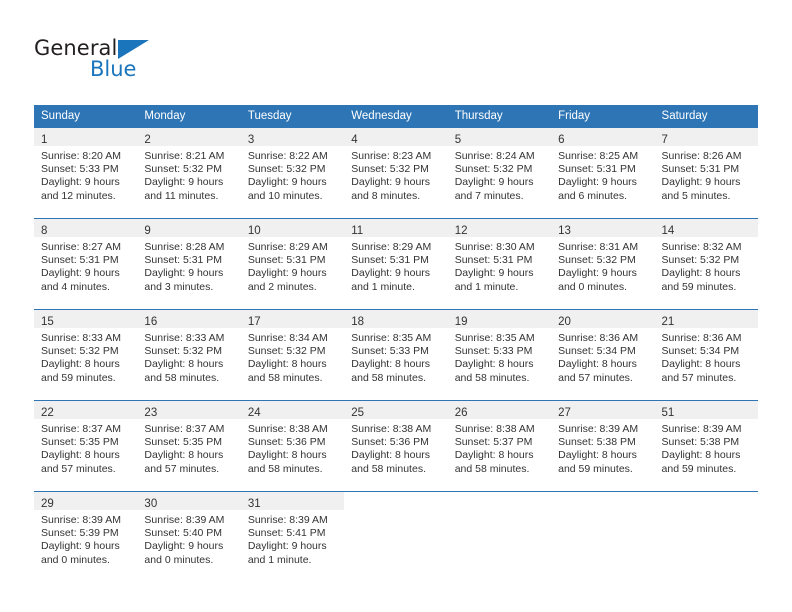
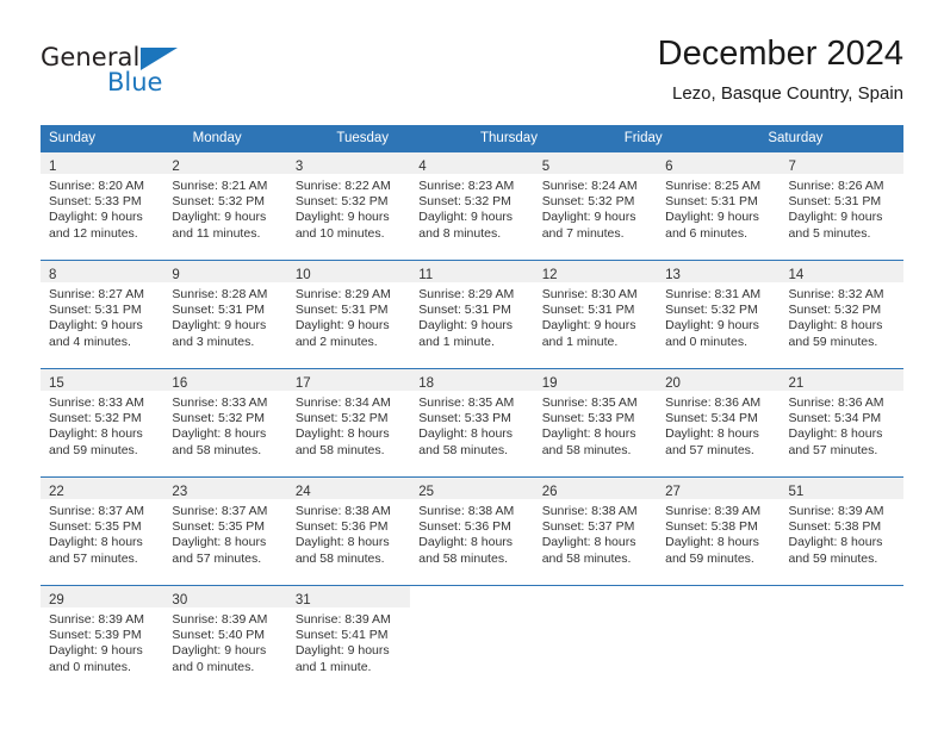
  General
  Blue
+ December 2024
+ Lezo, Basque Country, Spain
  Sunday
  Monday
  Tuesday
- Wednesday
  Thursday
  Friday
  Saturday
  1
  Sunrise: 8:20 AM
  Sunset: 5:33 PM
  Daylight: 9 hours
  and 12 minutes.
  2
  Sunrise: 8:21 AM
  Sunset: 5:32 PM
  Daylight: 9 hours
  and 11 minutes.
  3
  Sunrise: 8:22 AM
  Sunset: 5:32 PM
  Daylight: 9 hours
  and 10 minutes.
  4
  Sunrise: 8:23 AM
  Sunset: 5:32 PM
  Daylight: 9 hours
  and 8 minutes.
  5
  Sunrise: 8:24 AM
  Sunset: 5:32 PM
  Daylight: 9 hours
  and 7 minutes.
  6
  Sunrise: 8:25 AM
  Sunset: 5:31 PM
  Daylight: 9 hours
  and 6 minutes.
  7
  Sunrise: 8:26 AM
  Sunset: 5:31 PM
  Daylight: 9 hours
  and 5 minutes.
  8
  Sunrise: 8:27 AM
  Sunset: 5:31 PM
  Daylight: 9 hours
  and 4 minutes.
  9
  Sunrise: 8:28 AM
  Sunset: 5:31 PM
  Daylight: 9 hours
  and 3 minutes.
  10
  Sunrise: 8:29 AM
  Sunset: 5:31 PM
  Daylight: 9 hours
  and 2 minutes.
  11
  Sunrise: 8:29 AM
  Sunset: 5:31 PM
  Daylight: 9 hours
  and 1 minute.
  12
  Sunrise: 8:30 AM
  Sunset: 5:31 PM
  Daylight: 9 hours
  and 1 minute.
  13
  Sunrise: 8:31 AM
  Sunset: 5:32 PM
  Daylight: 9 hours
  and 0 minutes.
  14
  Sunrise: 8:32 AM
  Sunset: 5:32 PM
  Daylight: 8 hours
  and 59 minutes.
  15
  Sunrise: 8:33 AM
  Sunset: 5:32 PM
  Daylight: 8 hours
  and 59 minutes.
  16
  Sunrise: 8:33 AM
  Sunset: 5:32 PM
  Daylight: 8 hours
  and 58 minutes.
  17
  Sunrise: 8:34 AM
  Sunset: 5:32 PM
  Daylight: 8 hours
  and 58 minutes.
  18
  Sunrise: 8:35 AM
  Sunset: 5:33 PM
  Daylight: 8 hours
  and 58 minutes.
  19
  Sunrise: 8:35 AM
  Sunset: 5:33 PM
  Daylight: 8 hours
  and 58 minutes.
  20
  Sunrise: 8:36 AM
  Sunset: 5:34 PM
  Daylight: 8 hours
  and 57 minutes.
  21
  Sunrise: 8:36 AM
  Sunset: 5:34 PM
  Daylight: 8 hours
  and 57 minutes.
  22
  Sunrise: 8:37 AM
  Sunset: 5:35 PM
  Daylight: 8 hours
  and 57 minutes.
  23
  Sunrise: 8:37 AM
  Sunset: 5:35 PM
  Daylight: 8 hours
  and 57 minutes.
  24
  Sunrise: 8:38 AM
  Sunset: 5:36 PM
  Daylight: 8 hours
  and 58 minutes.
  25
  Sunrise: 8:38 AM
  Sunset: 5:36 PM
  Daylight: 8 hours
  and 58 minutes.
  26
  Sunrise: 8:38 AM
  Sunset: 5:37 PM
  Daylight: 8 hours
  and 58 minutes.
  27
  Sunrise: 8:39 AM
  Sunset: 5:38 PM
  Daylight: 8 hours
  and 59 minutes.
  51
  Sunrise: 8:39 AM
  Sunset: 5:38 PM
  Daylight: 8 hours
  and 59 minutes.
  29
  Sunrise: 8:39 AM
  Sunset: 5:39 PM
  Daylight: 9 hours
  and 0 minutes.
  30
  Sunrise: 8:39 AM
  Sunset: 5:40 PM
  Daylight: 9 hours
  and 0 minutes.
  31
  Sunrise: 8:39 AM
  Sunset: 5:41 PM
  Daylight: 9 hours
  and 1 minute.
